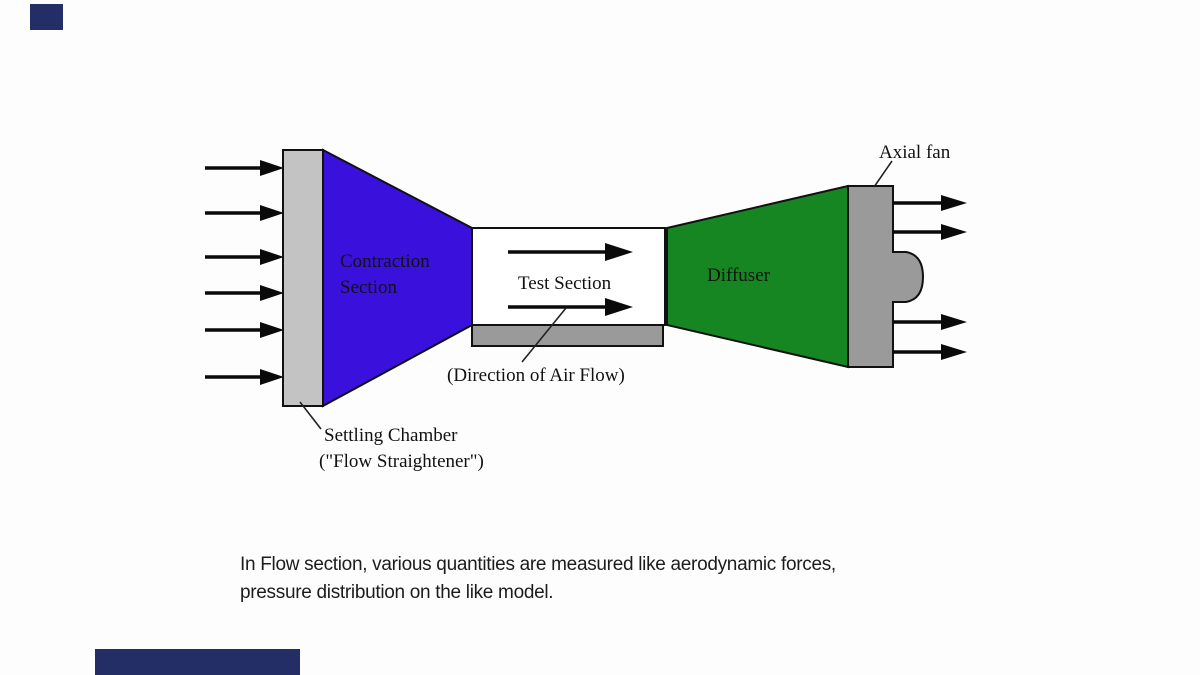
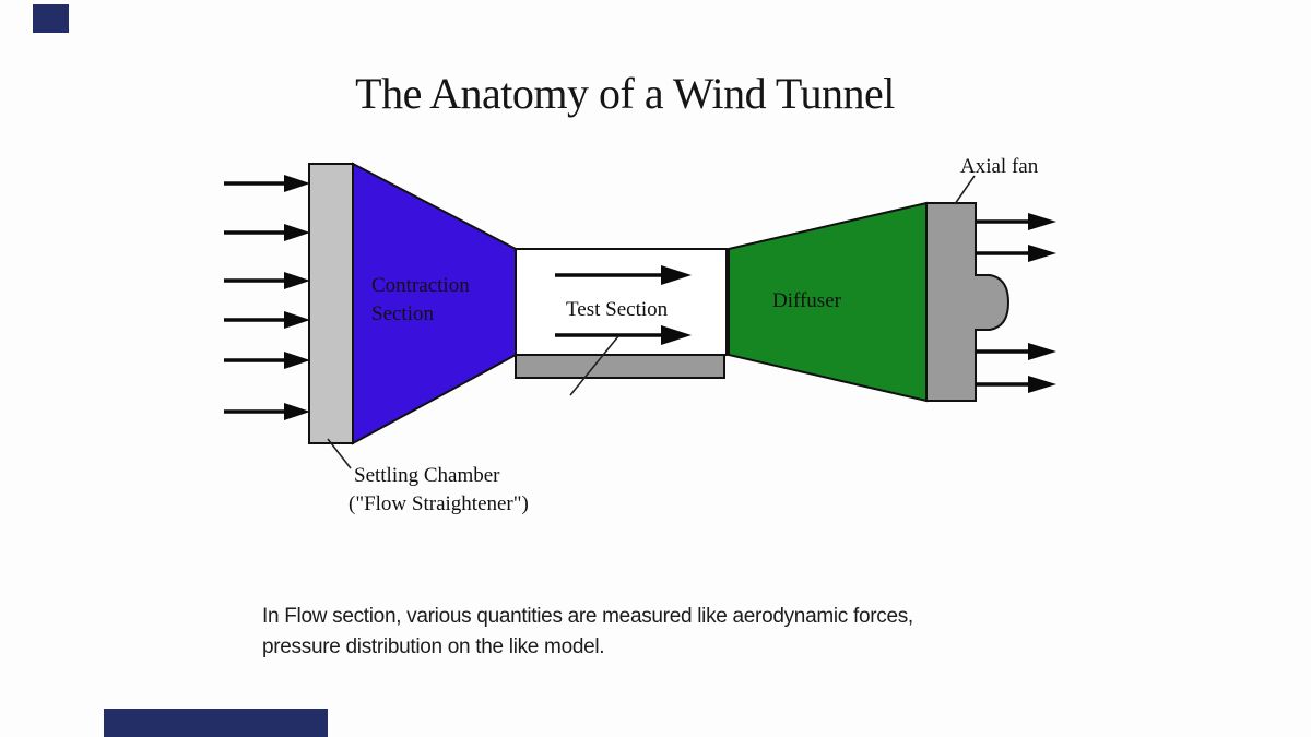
+ The Anatomy of a Wind Tunnel
  Contraction
  Section
  Test Section
- (Direction of Air Flow)
  Diffuser
  Axial fan
  Settling Chamber
  ("Flow Straightener")
  In Flow section, various quantities are measured like aerodynamic forces,
  pressure distribution on the like model.
